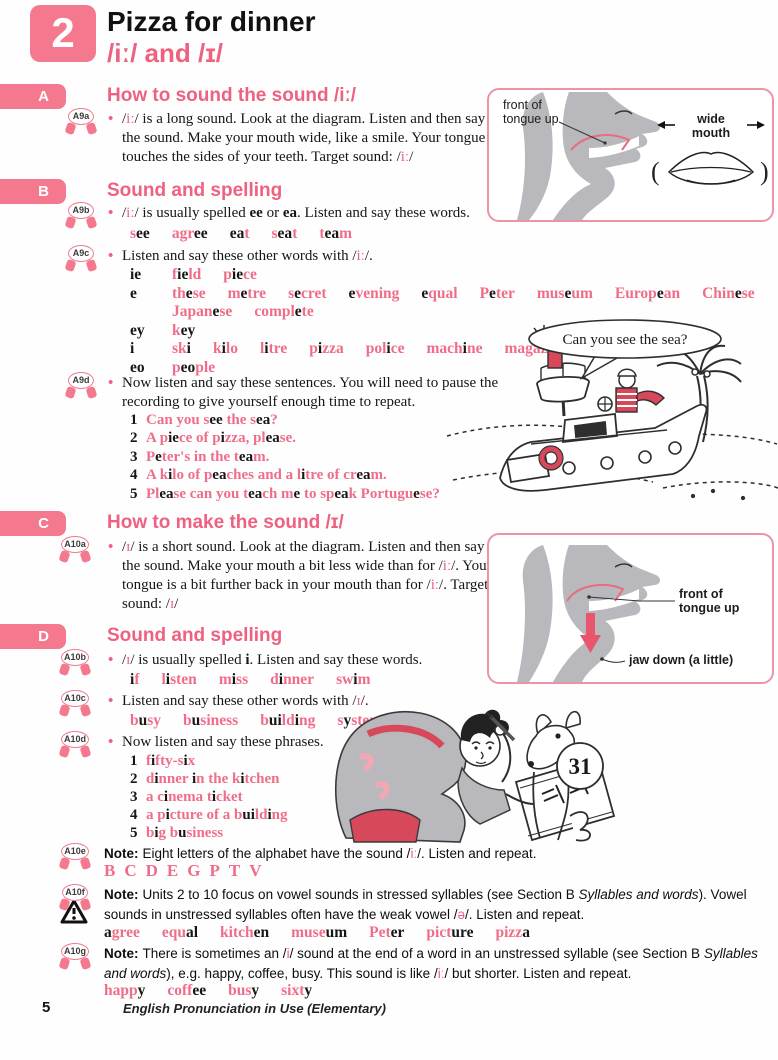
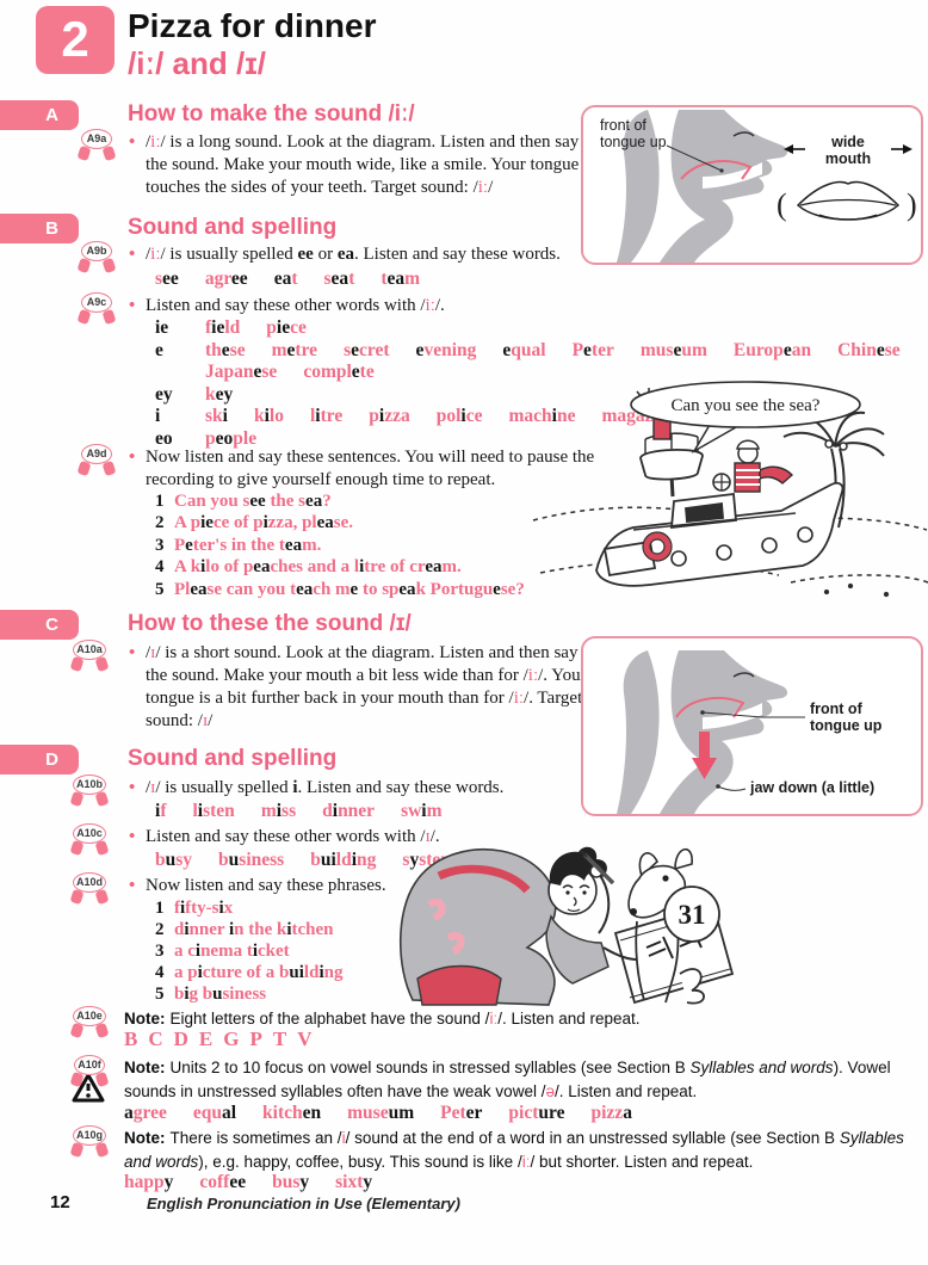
  2
  Pizza for dinner
  /iː/ and /ɪ/
  A
- How to sound the sound /iː/
+ How to make the sound /iː/
  A9a
  /iː/ is a long sound. Look at the diagram. Listen and then say the sound. Make your mouth wide, like a smile. Your tongue touches the sides of your teeth. Target sound: /iː/
  (
  )
  front of tongue up
  wide mouth
  B
  Sound and spelling
  A9b
  /iː/ is usually spelled ee or ea. Listen and say these words.
  see agree eat seat team
  A9c
  Listen and say these other words with /iː/.
  ie field piece
  e these metre secret evening equal Peter museum European Chinese
  Japanese complete
  ey key
  i ski kilo litre pizza police machine maga
  eo people
  A9d
  Now listen and say these sentences. You will need to pause the recording to give yourself enough time to repeat.
  1 Can you see the sea?
  2 A piece of pizza, please.
  3 Peter's in the team.
  4 A kilo of peaches and a litre of cream.
  5 Please can you teach me to speak Portuguese?
  Can you see the sea?
  C
- How to make the sound /ɪ/
+ How to these the sound /ɪ/
  A10a
  /ɪ/ is a short sound. Look at the diagram. Listen and then say the sound. Make your mouth a bit less wide than for /iː/. You tongue is a bit further back in your mouth than for /iː/. Targe sound: /ɪ/
  front of tongue up
  jaw down (a little)
  D
  Sound and spelling
  A10b
  /ɪ/ is usually spelled i. Listen and say these words.
  if listen miss dinner swim
  A10c
  Listen and say these other words with /ɪ/.
  busy business building syste
  A10d
  Now listen and say these phrases.
  1 fifty-six
  2 dinner in the kitchen
  3 a cinema ticket
  4 a picture of a building
  5 big business
  31
  A10e
  Note: Eight letters of the alphabet have the sound /iː/. Listen and repeat.
  B C D E G P T V
  A10f
  Note: Units 2 to 10 focus on vowel sounds in stressed syllables (see Section B Syllables and words). Vowel sounds in unstressed syllables often have the weak vowel /ə/. Listen and repeat.
  agree equal kitchen museum Peter picture pizza
  A10g
  Note: There is sometimes an /i/ sound at the end of a word in an unstressed syllable (see Section B Syllables and words), e.g. happy, coffee, busy. This sound is like /iː/ but shorter. Listen and repeat.
  happy coffee busy sixty
- 5
+ 12
  English Pronunciation in Use (Elementary)
